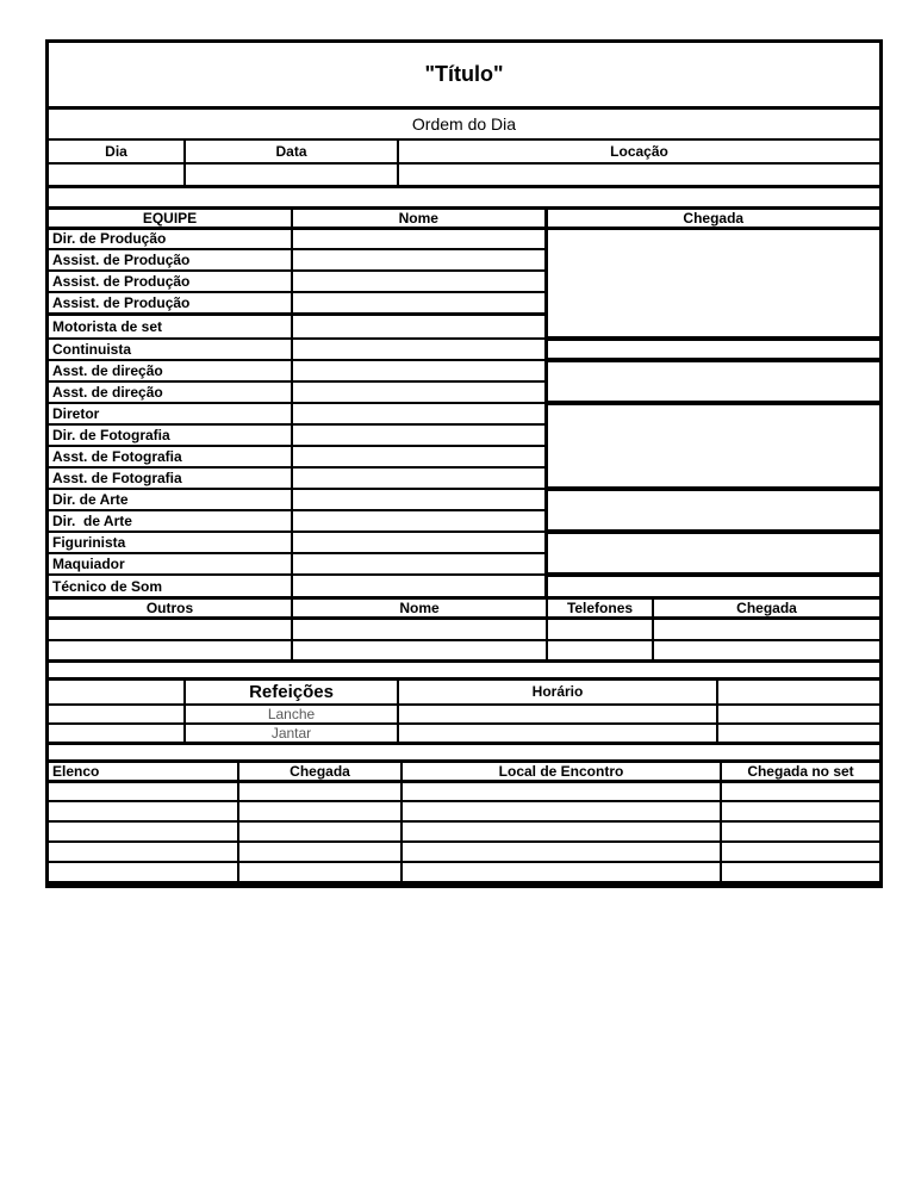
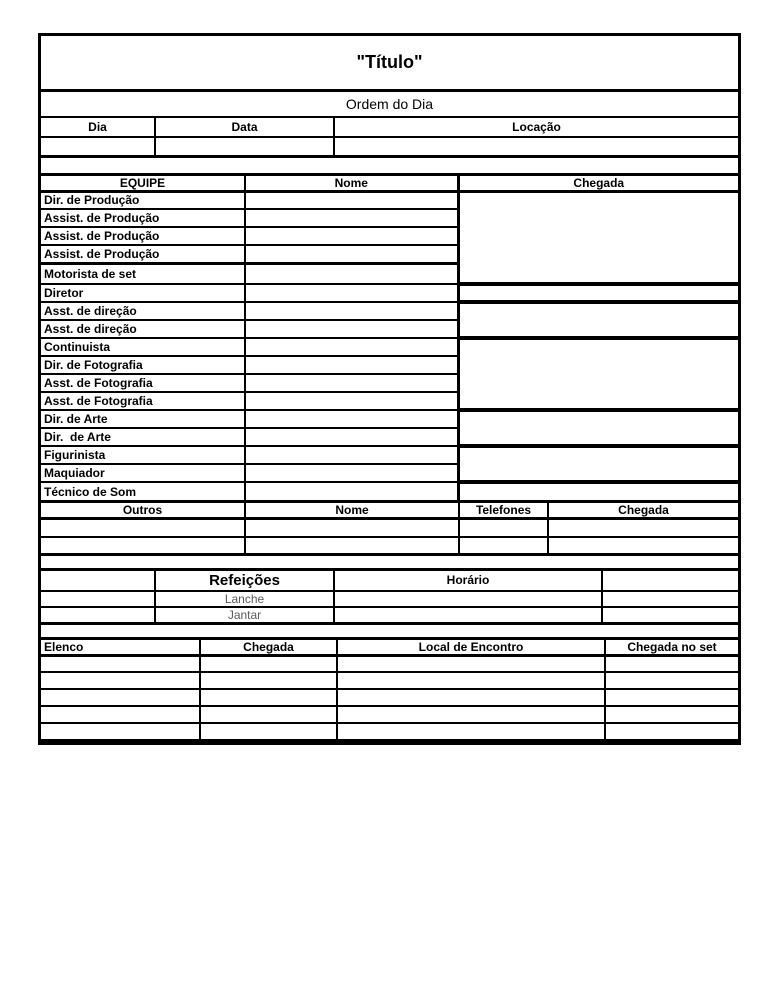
  "Título"
  Ordem do Dia
  Dia	Data	Locação
  EQUIPE	Nome	Chegada
  Dir. de Produção
  Assist. de Produção
  Assist. de Produção
  Assist. de Produção
  Motorista de set
- Continuista
+ Diretor
  Asst. de direção
  Asst. de direção
- Diretor
+ Continuista
  Dir. de Fotografia
  Asst. de Fotografia
  Asst. de Fotografia
  Dir. de Arte
  Dir. de Arte
  Figurinista
  Maquiador
  Técnico de Som
  Outros	Nome	Telefones	Chegada
  	Refeições	Horário
  	Lanche
  	Jantar
  Elenco	Chegada	Local de Encontro	Chegada no set
